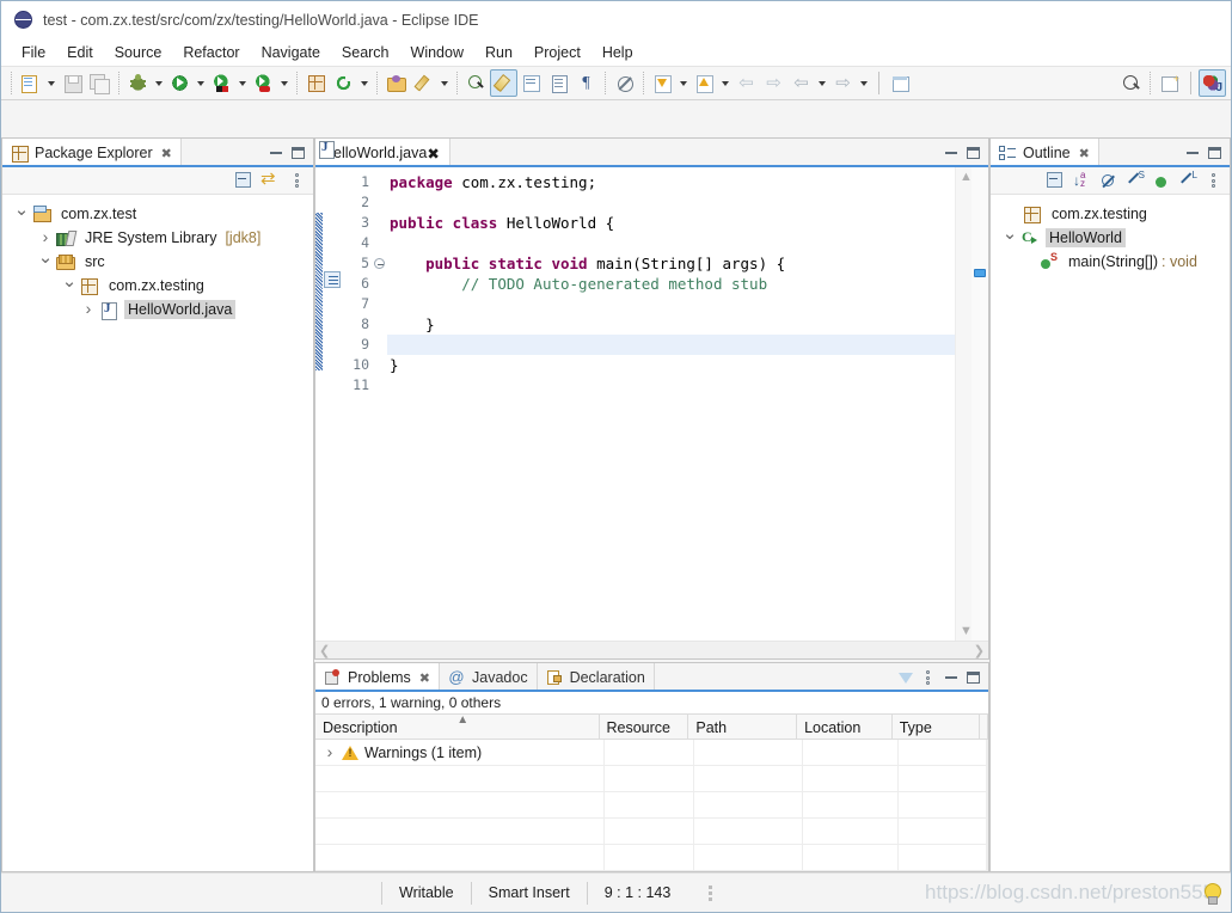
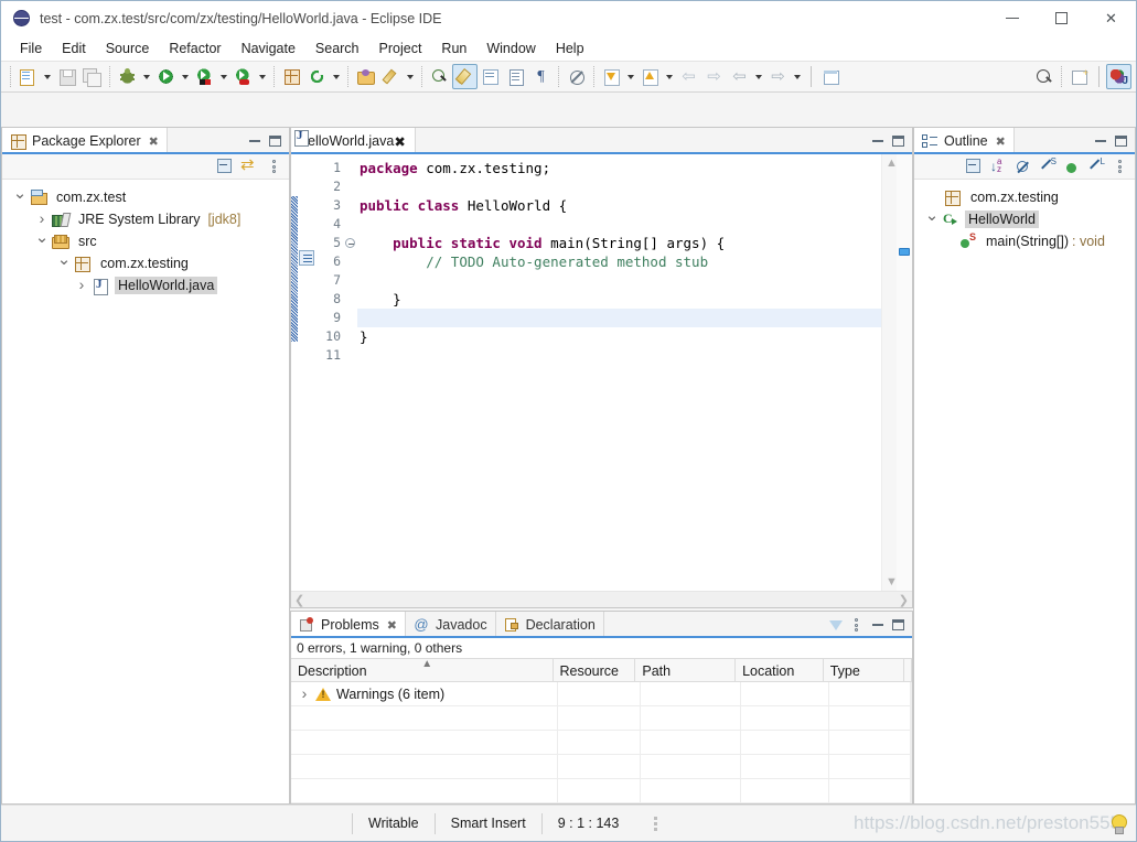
  test - com.zx.test/src/com/zx/testing/HelloWorld.java - Eclipse IDE
+ ✕
  File
  Edit
  Source
  Refactor
  Navigate
  Search
- Window
+ Project
  Run
- Project
+ Window
  Help
  ¶
  ⇦
  ⇨
  ⇦
  ⇨
  Package Explorer
  ✖
  com.zx.test
  JRE System Library
  [jdk8]
  src
  com.zx.testing
  HelloWorld.java
  elloWorld.java
  ✖
  1
  2
  3
  4
  5
  6
  7
  8
  9
  10
  11
  package com.zx.testing;
  public class HelloWorld {
  public static void main(String[] args) {
  // TODO Auto-generated method stub
  }
  }
  ▲
  ▼
  ❮
  ❯
  Problems
  ✖
  @
  Javadoc
  Declaration
  0 errors, 1 warning, 0 others
  ▲
  Description
  Resource
  Path
  Location
  Type
- Warnings (1 item)
+ Warnings (6 item)
  Outline
  ✖
  ↓
  a
  z
  S
  L
  com.zx.testing
  HelloWorld
  main(String[])
  : void
  Writable
  Smart Insert
  9 : 1 : 143
  https://blog.csdn.net/preston55
